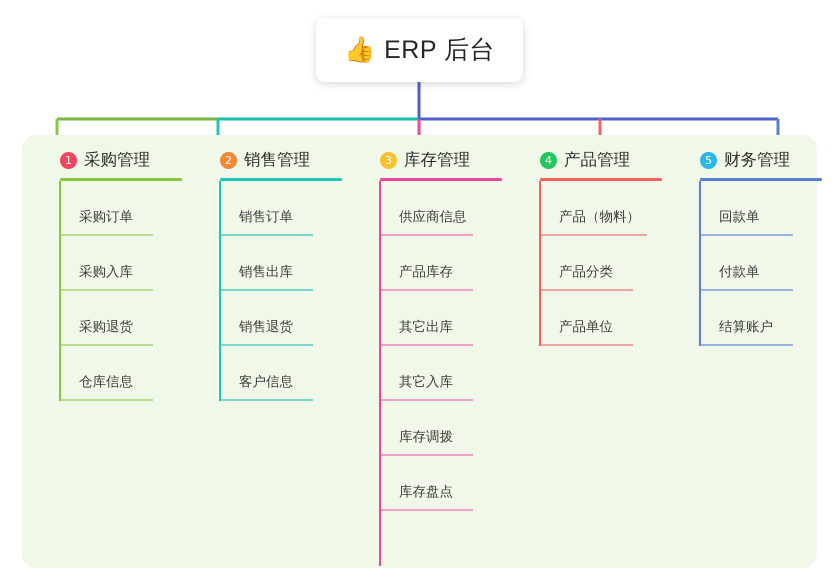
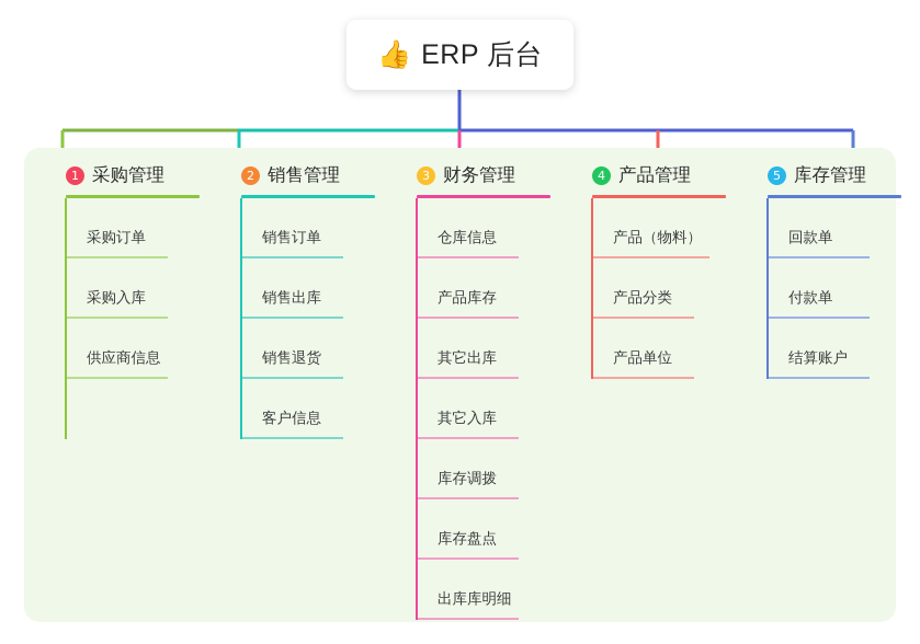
  👍
  ERP 后台
  1
  采购管理
  采购订单
  采购入库
- 采购退货
- 仓库信息
+ 供应商信息
  2
  销售管理
  销售订单
  销售出库
  销售退货
  客户信息
  3
- 库存管理
+ 财务管理
- 供应商信息
+ 仓库信息
  产品库存
  其它出库
  其它入库
  库存调拨
  库存盘点
+ 出库库明细
  4
  产品管理
  产品（物料）
  产品分类
  产品单位
  5
- 财务管理
+ 库存管理
  回款单
  付款单
  结算账户
